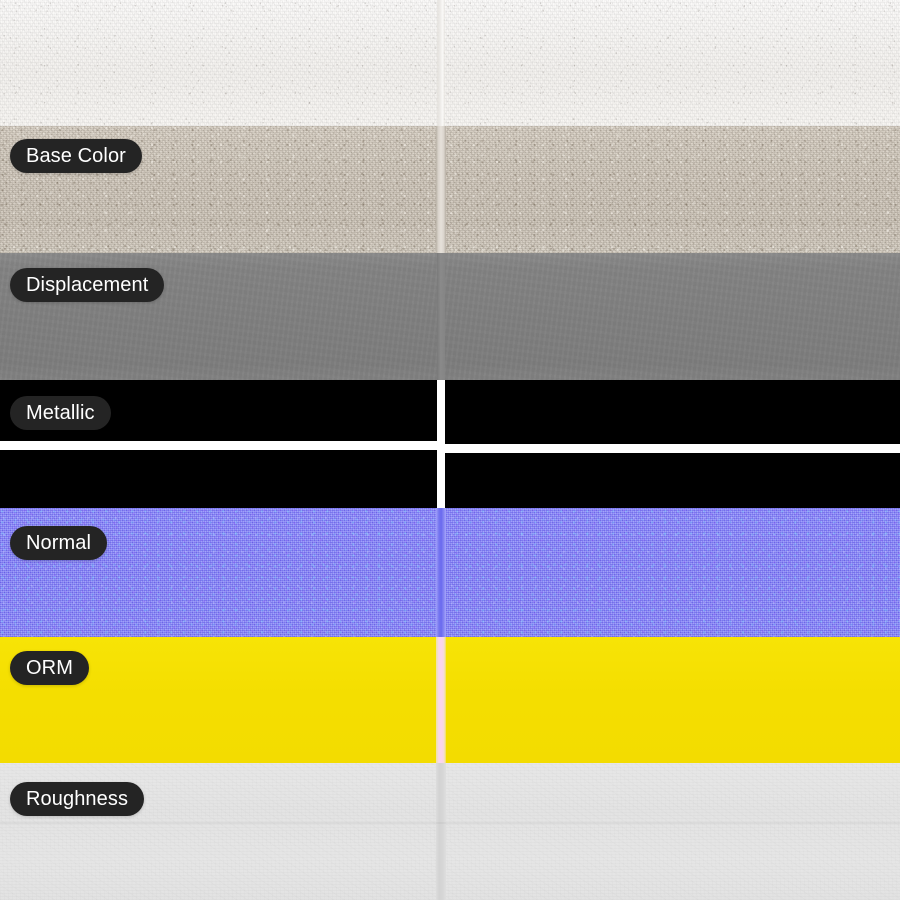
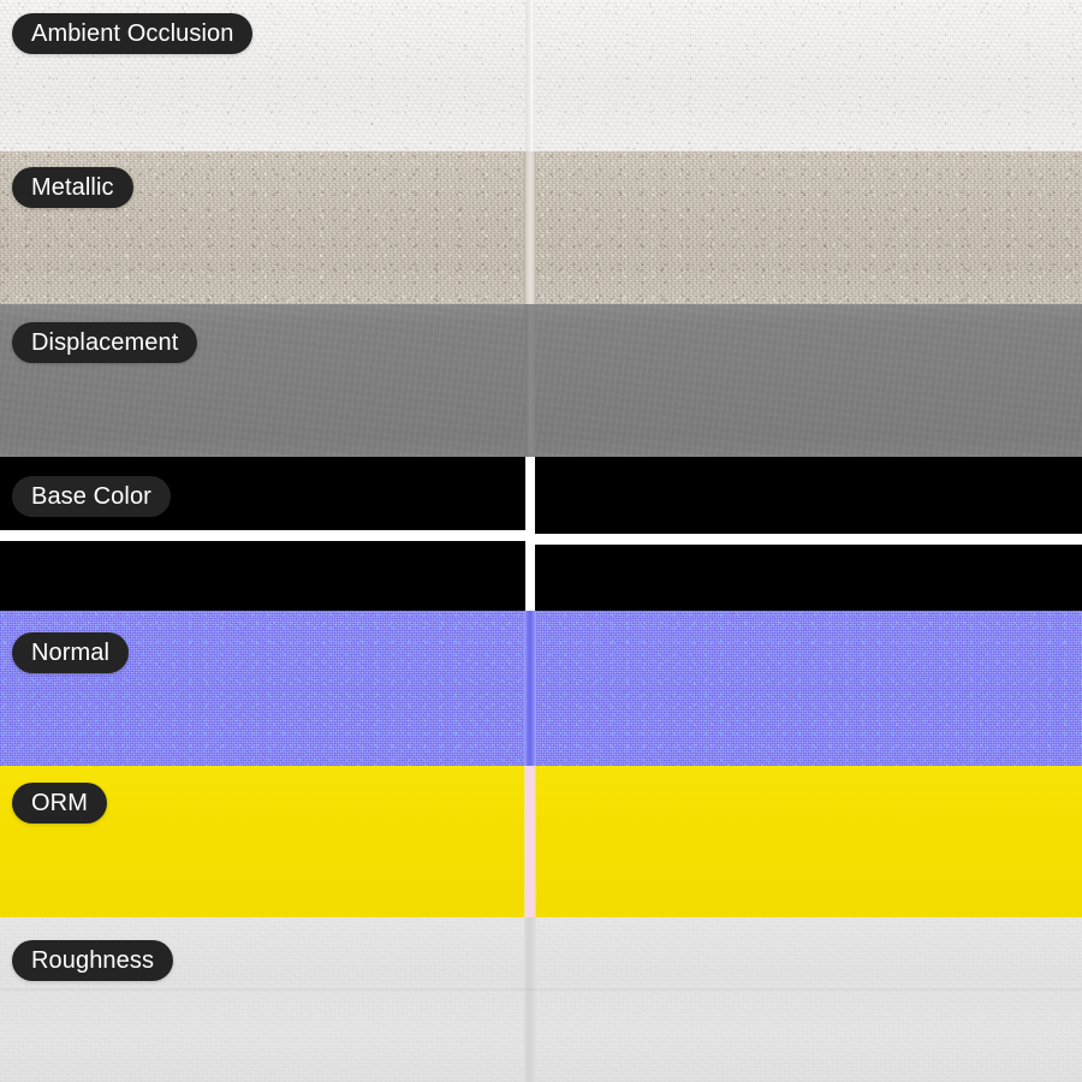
+ Ambient Occlusion
- Base Color
+ Metallic
  Displacement
- Metallic
+ Base Color
  Normal
  ORM
  Roughness
